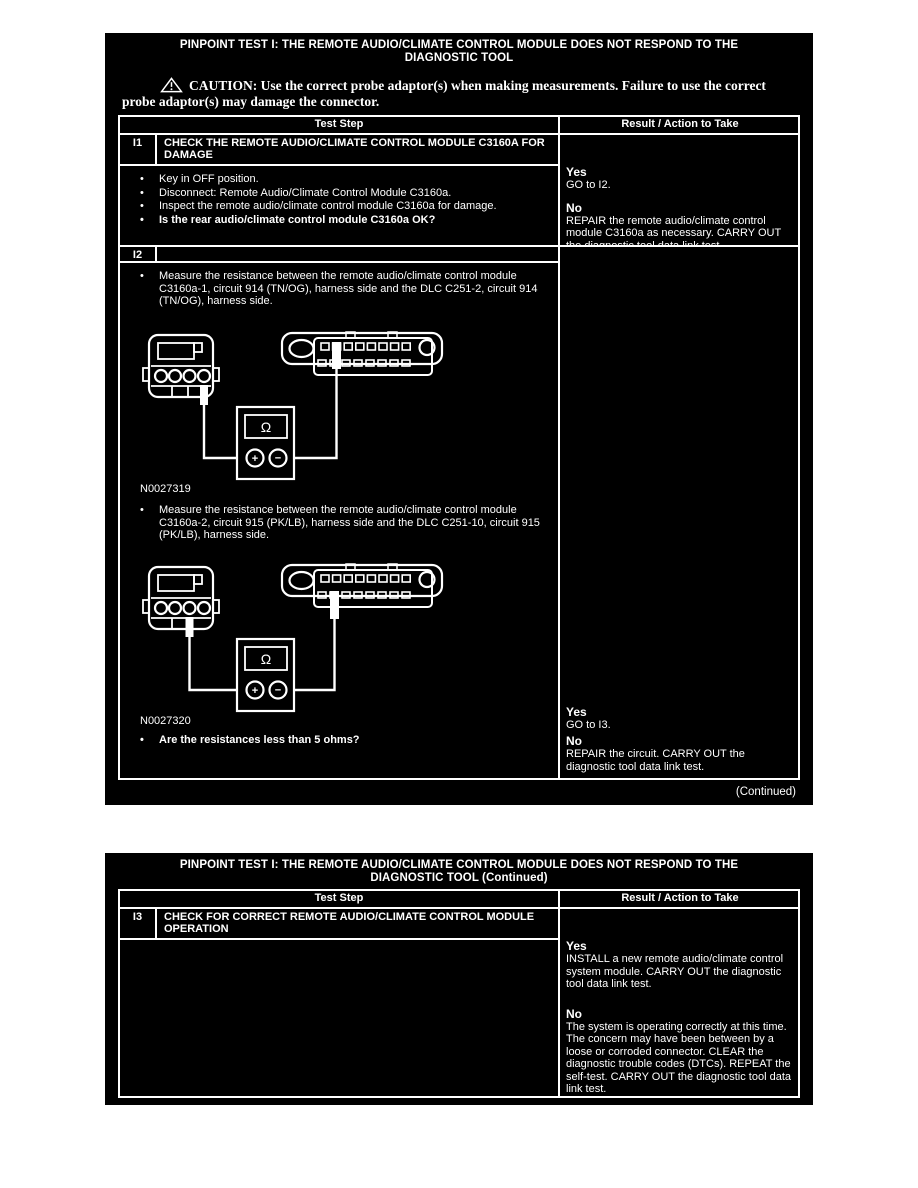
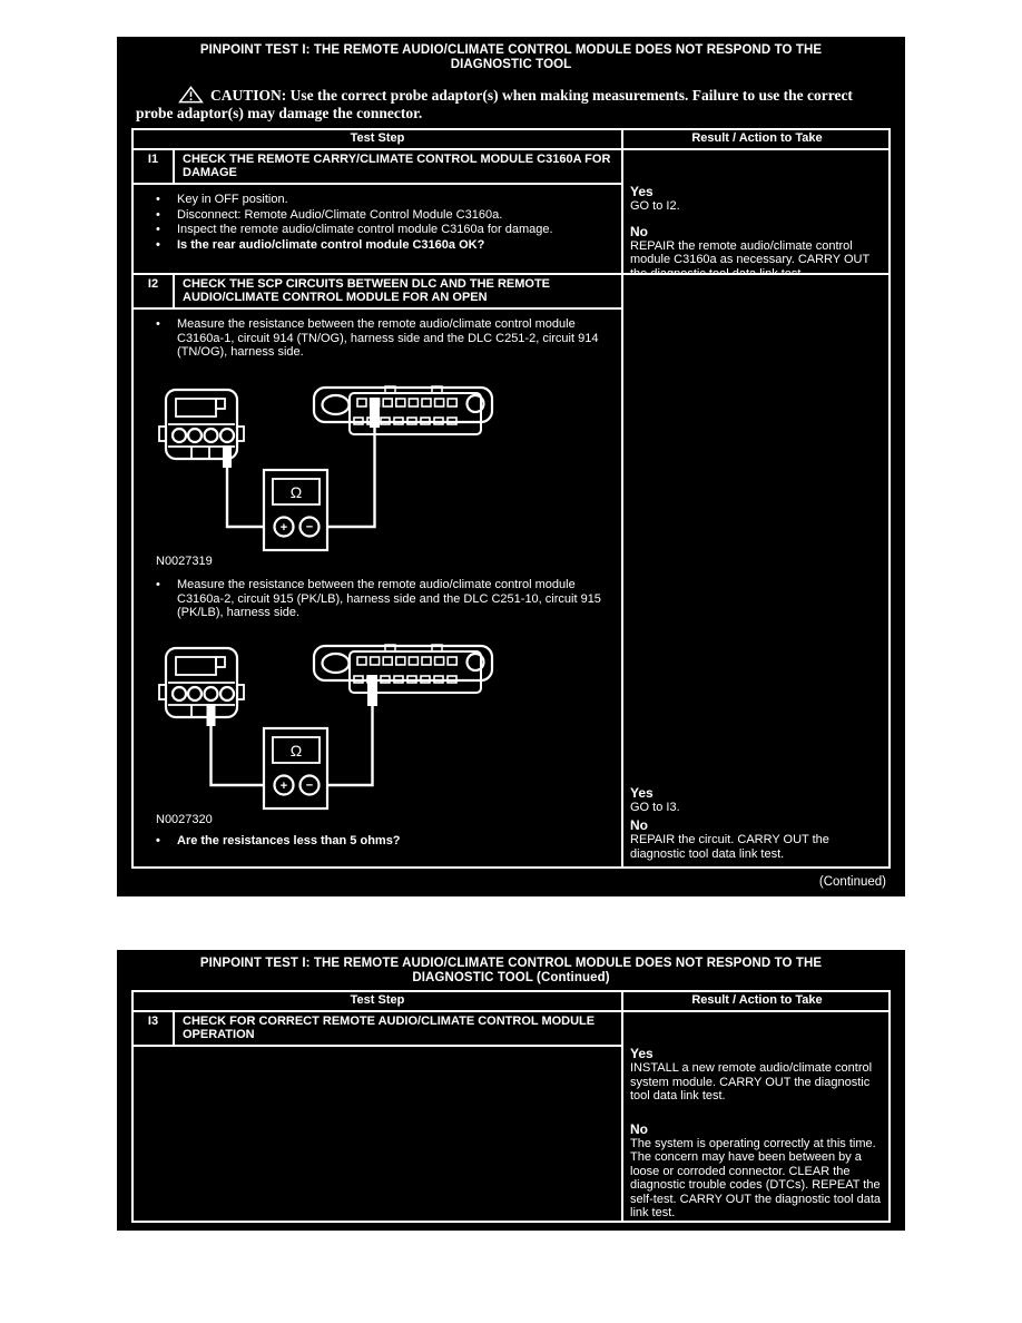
  PINPOINT TEST I: THE REMOTE AUDIO/CLIMATE CONTROL MODULE DOES NOT RESPOND TO THE
  DIAGNOSTIC TOOL
  CAUTION: Use the correct probe adaptor(s) when making measurements. Failure to use the correct probe adaptor(s) may damage the connector.
  Test Step
  Result / Action to Take
  I1
- CHECK THE REMOTE AUDIO/CLIMATE CONTROL MODULE C3160A FOR DAMAGE
+ CHECK THE REMOTE CARRY/CLIMATE CONTROL MODULE C3160A FOR DAMAGE
  Key in OFF position.
  Disconnect: Remote Audio/Climate Control Module C3160a.
  Inspect the remote audio/climate control module C3160a for damage.
  Is the rear audio/climate control module C3160a OK?
  Yes
  GO to I2.
  No
  I2
+ CHECK THE SCP CIRCUITS BETWEEN DLC AND THE REMOTE AUDIO/CLIMATE CONTROL MODULE FOR AN OPEN
  Measure the resistance between the remote audio/climate control module C3160a-1, circuit 914 (TN/OG), harness side and the DLC C251-2, circuit 914 (TN/OG), harness side.
  Ω
  +
  −
  N0027319
  Measure the resistance between the remote audio/climate control module C3160a-2, circuit 915 (PK/LB), harness side and the DLC C251-10, circuit 915 (PK/LB), harness side.
  Ω
  +
  −
  N0027320
  Are the resistances less than 5 ohms?
  Yes
  GO to I3.
  No
  REPAIR the circuit. CARRY OUT the diagnostic tool data link test.
  (Continued)
  PINPOINT TEST I: THE REMOTE AUDIO/CLIMATE CONTROL MODULE DOES NOT RESPOND TO THE
  DIAGNOSTIC TOOL (Continued)
  Test Step
  Result / Action to Take
  I3
  CHECK FOR CORRECT REMOTE AUDIO/CLIMATE CONTROL MODULE OPERATION
  Yes
  INSTALL a new remote audio/climate control system module. CARRY OUT the diagnostic tool data link test.
  No
  The system is operating correctly at this time. The concern may have been between by a loose or corroded connector. CLEAR the diagnostic trouble codes (DTCs). REPEAT the self-test. CARRY OUT the diagnostic tool data link test.
